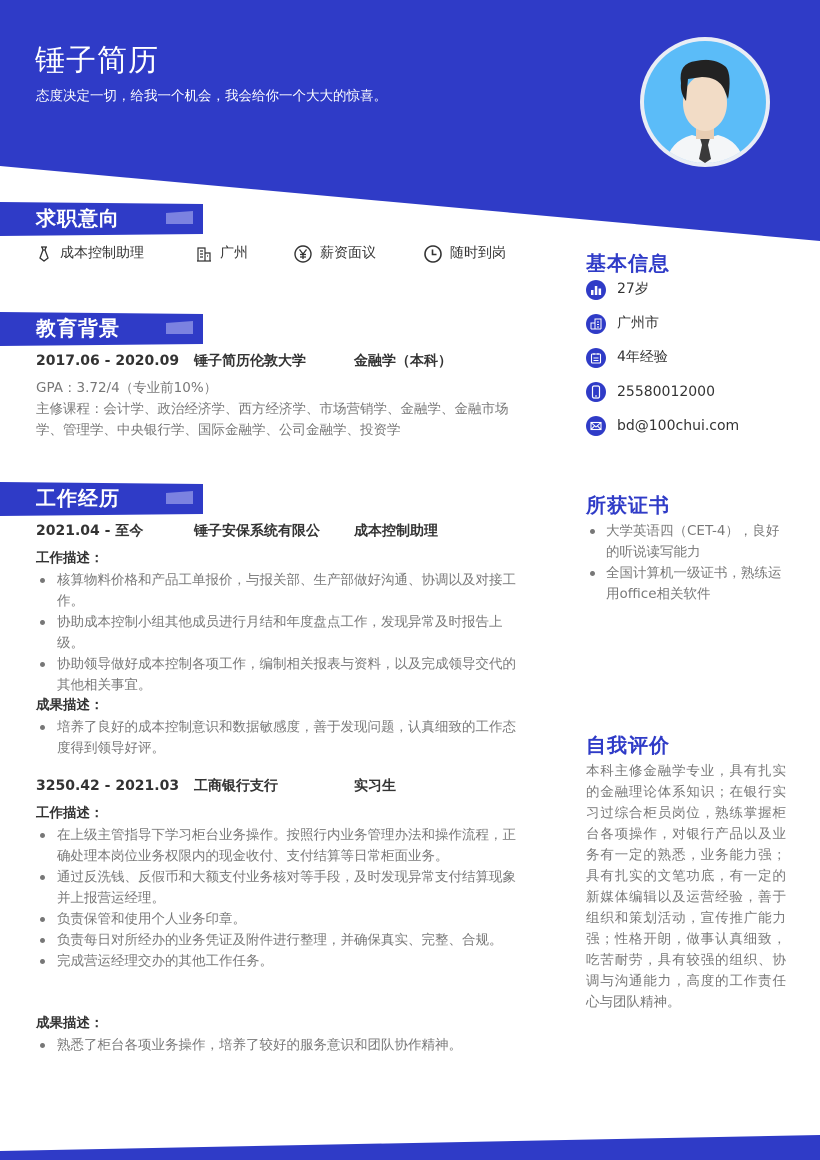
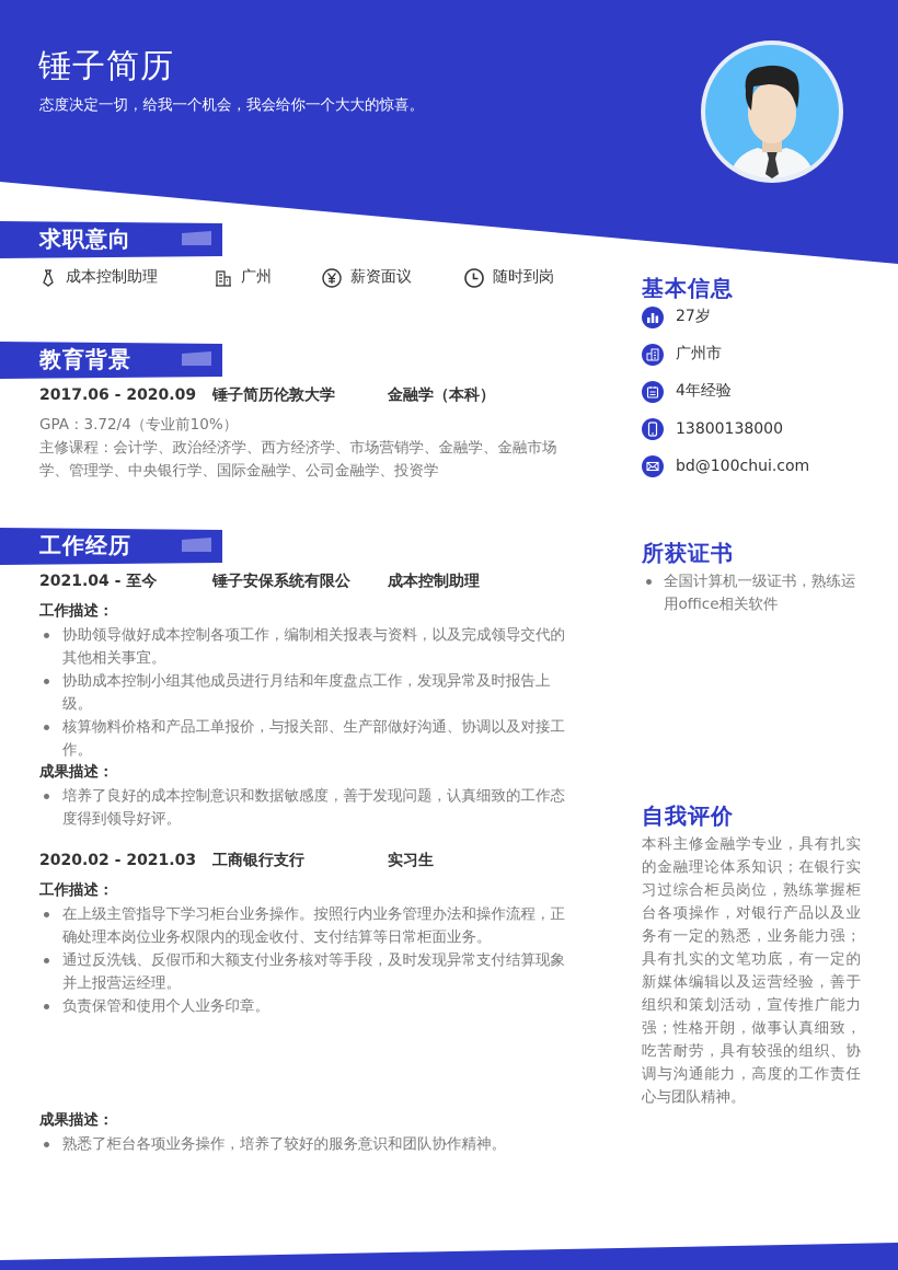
  锤子简历
  态度决定一切，给我一个机会，我会给你一个大大的惊喜。
  求职意向
  成本控制助理
  广州
  薪资面议
  随时到岗
  教育背景
  2017.06 - 2020.09
  锤子简历伦敦大学
  金融学（本科）
  GPA：3.72/4（专业前10%）
  主修课程：会计学、政治经济学、西方经济学、市场营销学、金融学、金融市场学、管理学、中央银行学、国际金融学、公司金融学、投资学
  工作经历
  2021.04 - 至今
  锤子安保系统有限公
  成本控制助理
  工作描述：
- 核算物料价格和产品工单报价，与报关部、生产部做好沟通、协调以及对接工作。
+ 协助领导做好成本控制各项工作，编制相关报表与资料，以及完成领导交代的其他相关事宜。
  协助成本控制小组其他成员进行月结和年度盘点工作，发现异常及时报告上级。
- 协助领导做好成本控制各项工作，编制相关报表与资料，以及完成领导交代的其他相关事宜。
+ 核算物料价格和产品工单报价，与报关部、生产部做好沟通、协调以及对接工作。
  成果描述：
  培养了良好的成本控制意识和数据敏感度，善于发现问题，认真细致的工作态度得到领导好评。
- 3250.42 - 2021.03
+ 2020.02 - 2021.03
  工商银行支行
  实习生
  工作描述：
  在上级主管指导下学习柜台业务操作。按照行内业务管理办法和操作流程，正确处理本岗位业务权限内的现金收付、支付结算等日常柜面业务。
  通过反洗钱、反假币和大额支付业务核对等手段，及时发现异常支付结算现象并上报营运经理。
  负责保管和使用个人业务印章。
- 负责每日对所经办的业务凭证及附件进行整理，并确保真实、完整、合规。
- 完成营运经理交办的其他工作任务。
  成果描述：
  熟悉了柜台各项业务操作，培养了较好的服务意识和团队协作精神。
  基本信息
  27岁
  广州市
  4年经验
- 25580012000
+ 13800138000
  bd@100chui.com
  所获证书
- 大学英语四（CET-4），良好的听说读写能力
  全国计算机一级证书，熟练运用office相关软件
  自我评价
  本科主修金融学专业，具有扎实的金融理论体系知识；在银行实习过综合柜员岗位，熟练掌握柜台各项操作，对银行产品以及业务有一定的熟悉，业务能力强；具有扎实的文笔功底，有一定的新媒体编辑以及运营经验，善于组织和策划活动，宣传推广能力强；性格开朗，做事认真细致，吃苦耐劳，具有较强的组织、协调与沟通能力，高度的工作责任心与团队精神。
